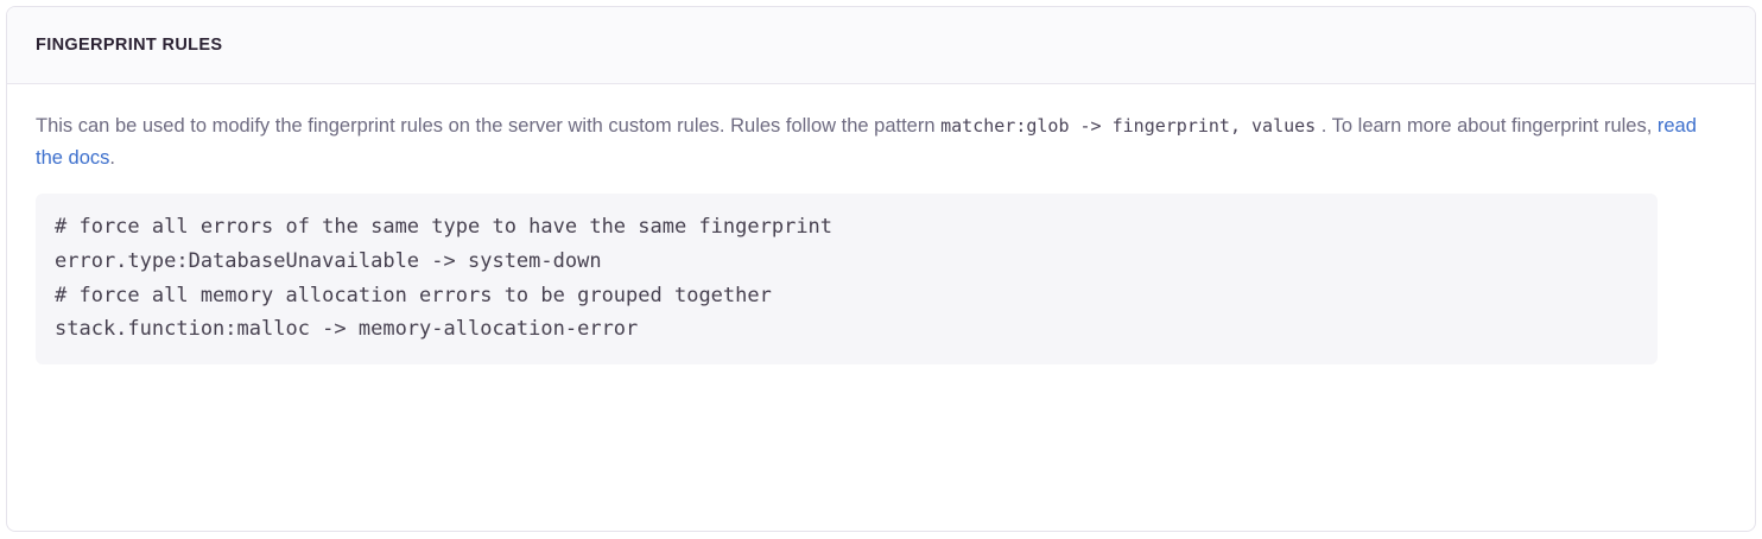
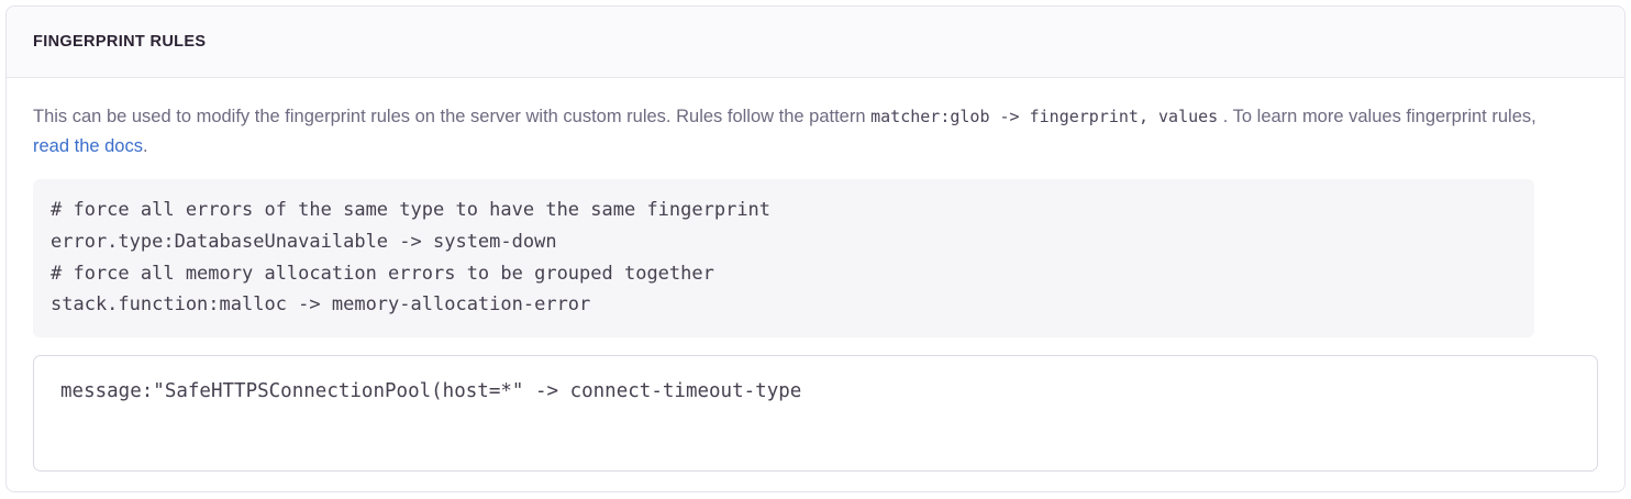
  FINGERPRINT RULES
- This can be used to modify the fingerprint rules on the server with custom rules. Rules follow the pattern matcher:glob -> fingerprint, values . To learn more about fingerprint rules, read the docs.
+ This can be used to modify the fingerprint rules on the server with custom rules. Rules follow the pattern matcher:glob -> fingerprint, values . To learn more values fingerprint rules, read the docs.
  # force all errors of the same type to have the same fingerprint
  error.type:DatabaseUnavailable -> system-down
  # force all memory allocation errors to be grouped together
  stack.function:malloc -> memory-allocation-error
+ message:"SafeHTTPSConnectionPool(host=*" -> connect-timeout-type
